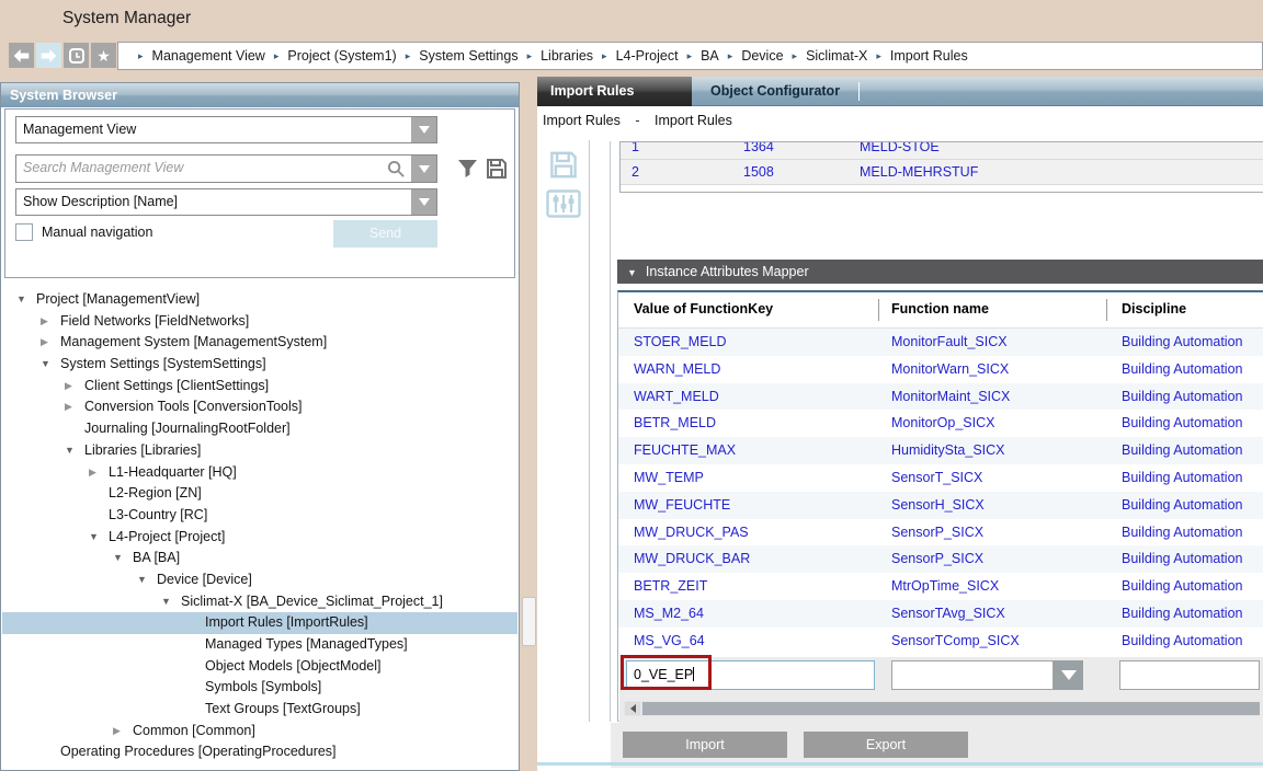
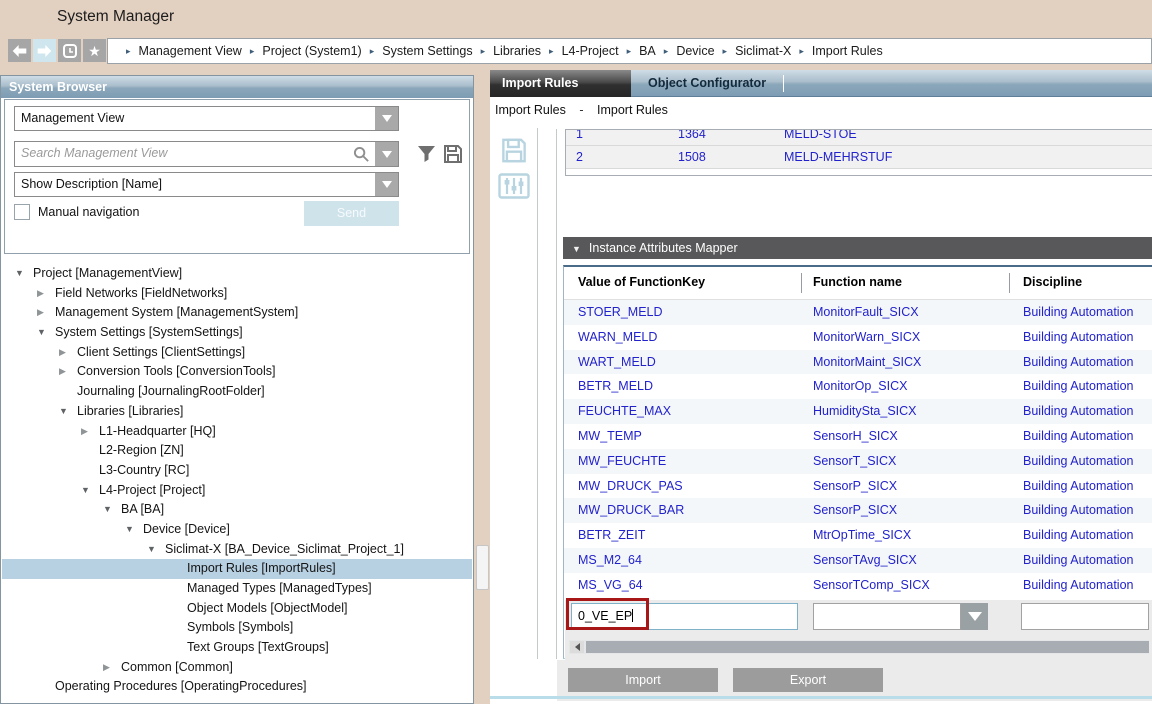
  System Manager
  ★
  ▸
  Management View
  ▸
  Project (System1)
  ▸
  System Settings
  ▸
  Libraries
  ▸
  L4-Project
  ▸
  BA
  ▸
  Device
  ▸
  Siclimat-X
  ▸
  Import Rules
  System Browser
  Management View
  Search Management View
  Show Description [Name]
  Manual navigation
  Send
  ▼
  Project [ManagementView]
  ▶
  Field Networks [FieldNetworks]
  ▶
  Management System [ManagementSystem]
  ▼
  System Settings [SystemSettings]
  ▶
  Client Settings [ClientSettings]
  ▶
  Conversion Tools [ConversionTools]
  Journaling [JournalingRootFolder]
  ▼
  Libraries [Libraries]
  ▶
  L1-Headquarter [HQ]
  L2-Region [ZN]
  L3-Country [RC]
  ▼
  L4-Project [Project]
  ▼
  BA [BA]
  ▼
  Device [Device]
  ▼
  Siclimat-X [BA_Device_Siclimat_Project_1]
  Import Rules [ImportRules]
  Managed Types [ManagedTypes]
  Object Models [ObjectModel]
  Symbols [Symbols]
  Text Groups [TextGroups]
  ▶
  Common [Common]
  Operating Procedures [OperatingProcedures]
  Import Rules
  Object Configurator
  Import Rules - Import Rules
  1
  1364
  MELD-STOE
  2
  1508
  MELD-MEHRSTUF
  ▼ Instance Attributes Mapper
  Value of FunctionKey
  Function name
  Discipline
  STOER_MELD
  MonitorFault_SICX
  Building Automation
  WARN_MELD
  MonitorWarn_SICX
  Building Automation
  WART_MELD
  MonitorMaint_SICX
  Building Automation
  BETR_MELD
  MonitorOp_SICX
  Building Automation
  FEUCHTE_MAX
  HumiditySta_SICX
  Building Automation
  MW_TEMP
- SensorT_SICX
+ SensorH_SICX
  Building Automation
  MW_FEUCHTE
- SensorH_SICX
+ SensorT_SICX
  Building Automation
  MW_DRUCK_PAS
  SensorP_SICX
  Building Automation
  MW_DRUCK_BAR
  SensorP_SICX
  Building Automation
  BETR_ZEIT
  MtrOpTime_SICX
  Building Automation
  MS_M2_64
  SensorTAvg_SICX
  Building Automation
  MS_VG_64
  SensorTComp_SICX
  Building Automation
  0_VE_EP
  Import
  Export
